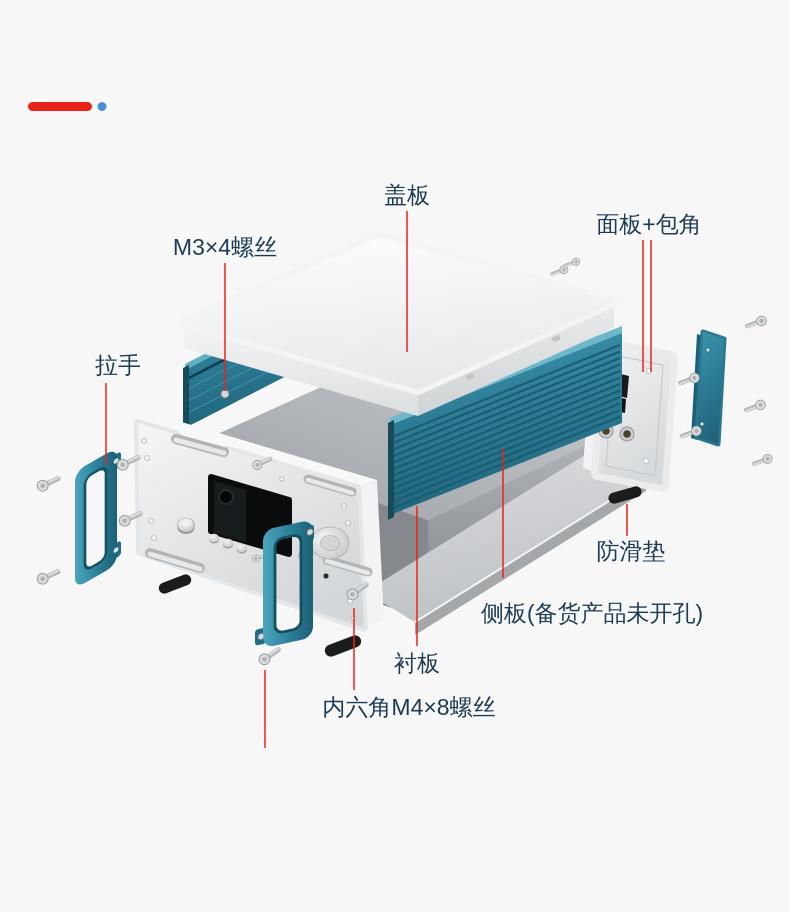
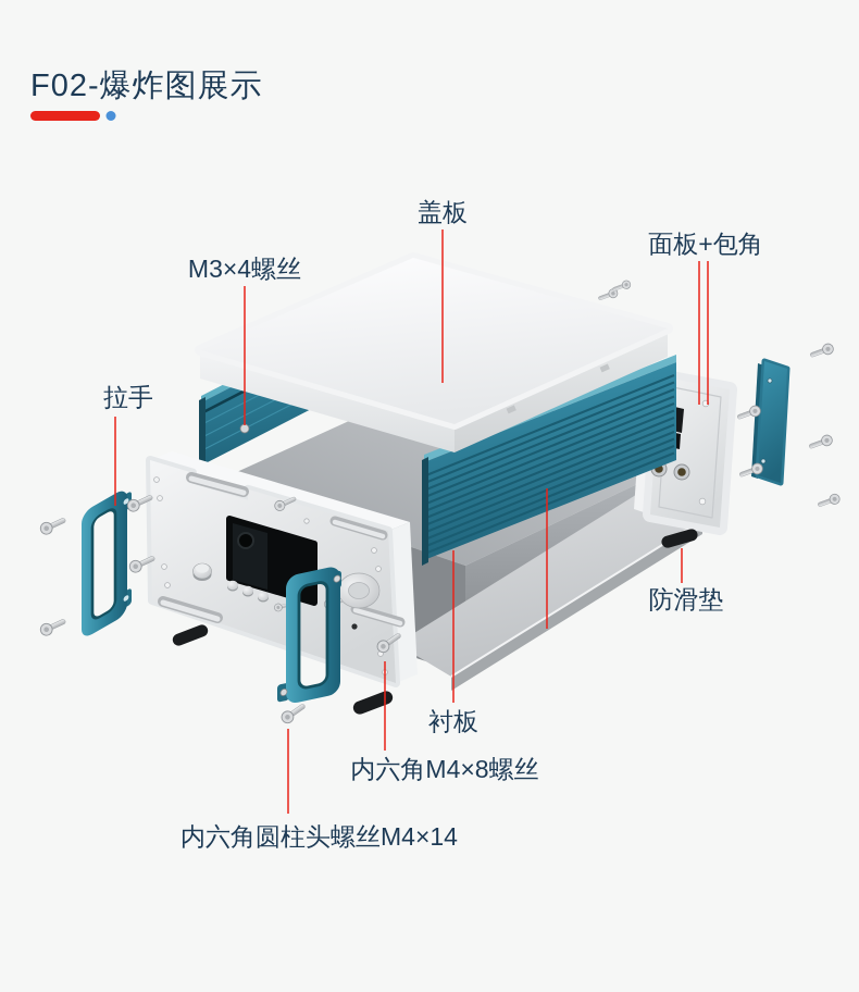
  盖板
  面板+包角
  M3×4螺丝
  拉手
  防滑垫
- 侧板(备货产品未开孔)
  衬板
  内六角M4×8螺丝
+ 内六角圆柱头螺丝M4×14
+ F02-爆炸图展示
